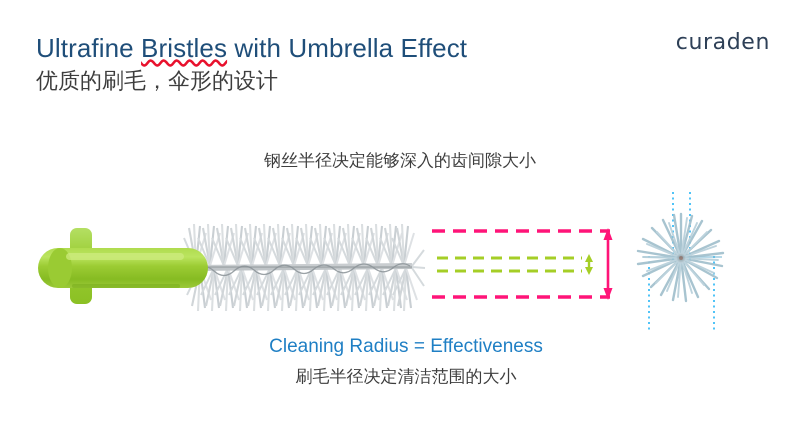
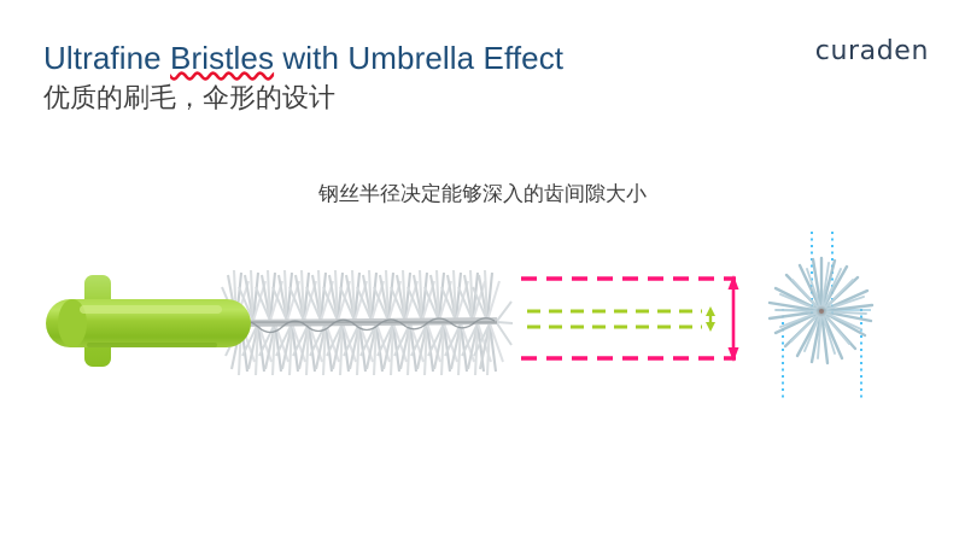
  Ultrafine Bristles with Umbrella Effect
  优质的刷毛，伞形的设计
  curaden
  钢丝半径决定能够深入的齿间隙大小
- Cleaning Radius = Effectiveness
- 刷毛半径决定清洁范围的大小
